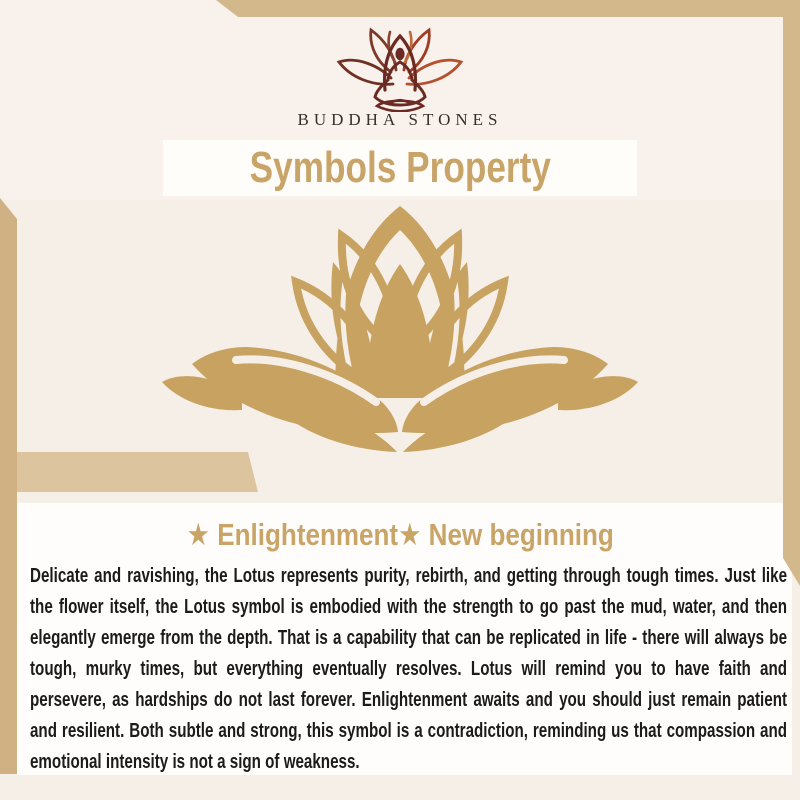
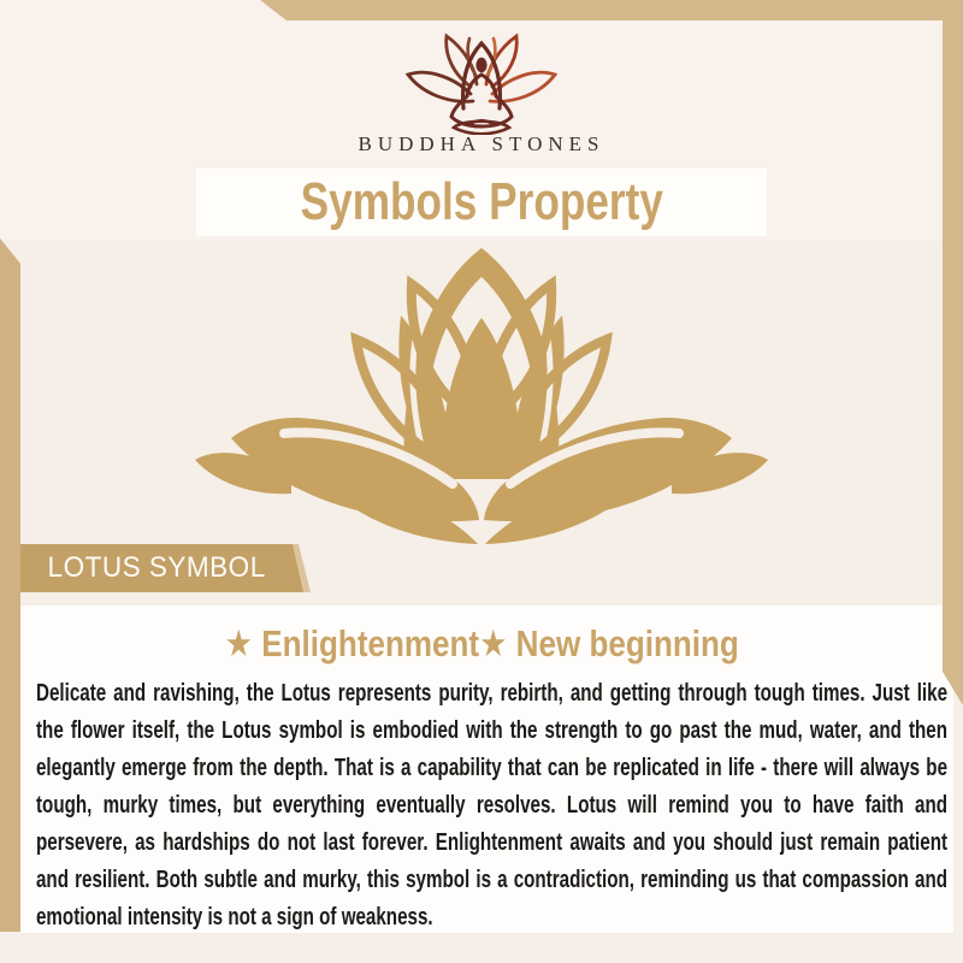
  BUDDHA STONES
  Symbols Property
+ LOTUS SYMBOL
  ★ Enlightenment★ New beginning
- Delicate and ravishing, the Lotus represents purity, rebirth, and getting through tough times. Just like the flower itself, the Lotus symbol is embodied with the strength to go past the mud, water, and then elegantly emerge from the depth. That is a capability that can be replicated in life - there will always be tough, murky times, but everything eventually resolves. Lotus will remind you to have faith and persevere, as hardships do not last forever. Enlightenment awaits and you should just remain patient and resilient. Both subtle and strong, this symbol is a contradiction, reminding us that compassion and emotional intensity is not a sign of weakness.
+ Delicate and ravishing, the Lotus represents purity, rebirth, and getting through tough times. Just like the flower itself, the Lotus symbol is embodied with the strength to go past the mud, water, and then elegantly emerge from the depth. That is a capability that can be replicated in life - there will always be tough, murky times, but everything eventually resolves. Lotus will remind you to have faith and persevere, as hardships do not last forever. Enlightenment awaits and you should just remain patient and resilient. Both subtle and murky, this symbol is a contradiction, reminding us that compassion and emotional intensity is not a sign of weakness.
